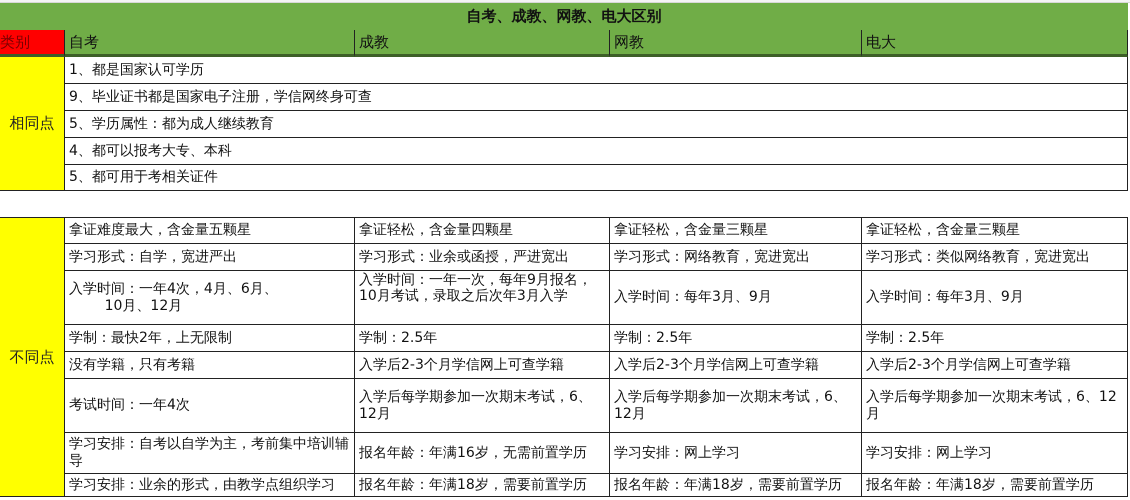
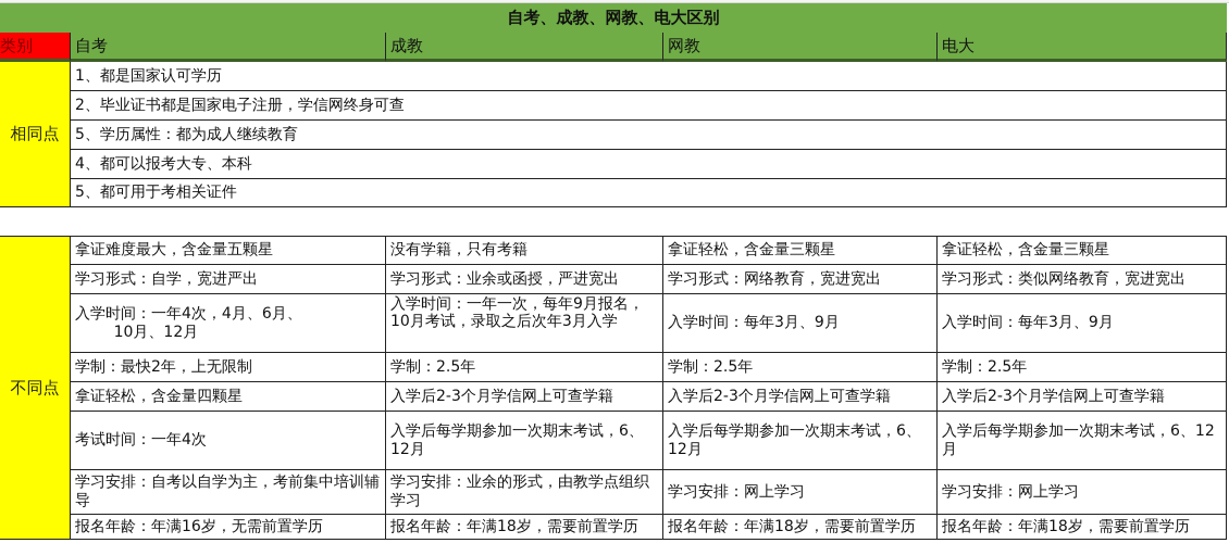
  自考、成教、网教、电大区别
  类别
  自考
  成教
  网教
  电大
  相同点
  1、都是国家认可学历
- 9、毕业证书都是国家电子注册，学信网终身可查
+ 2、毕业证书都是国家电子注册，学信网终身可查
  5、学历属性：都为成人继续教育
  4、都可以报考大专、本科
  5、都可用于考相关证件
  不同点
  拿证难度最大，含金量五颗星
- 拿证轻松，含金量四颗星
+ 没有学籍，只有考籍
  拿证轻松，含金量三颗星
  拿证轻松，含金量三颗星
  学习形式：自学，宽进严出
  学习形式：业余或函授，严进宽出
  学习形式：网络教育，宽进宽出
  学习形式：类似网络教育，宽进宽出
  入学时间：一年4次，4月、6月、
  10月、12月
  入学时间：一年一次，每年9月报名，10月考试，录取之后次年3月入学
  入学时间：每年3月、9月
  入学时间：每年3月、9月
  学制：最快2年，上无限制
  学制：2.5年
  学制：2.5年
  学制：2.5年
- 没有学籍，只有考籍
+ 拿证轻松，含金量四颗星
  入学后2-3个月学信网上可查学籍
  入学后2-3个月学信网上可查学籍
  入学后2-3个月学信网上可查学籍
  考试时间：一年4次
  入学后每学期参加一次期末考试，6、12月
  入学后每学期参加一次期末考试，6、12月
  入学后每学期参加一次期末考试，6、12月
  学习安排：自考以自学为主，考前集中培训辅导
- 报名年龄：年满16岁，无需前置学历
+ 学习安排：业余的形式，由教学点组织学习
  学习安排：网上学习
  学习安排：网上学习
- 学习安排：业余的形式，由教学点组织学习
+ 报名年龄：年满16岁，无需前置学历
  报名年龄：年满18岁，需要前置学历
  报名年龄：年满18岁，需要前置学历
  报名年龄：年满18岁，需要前置学历
